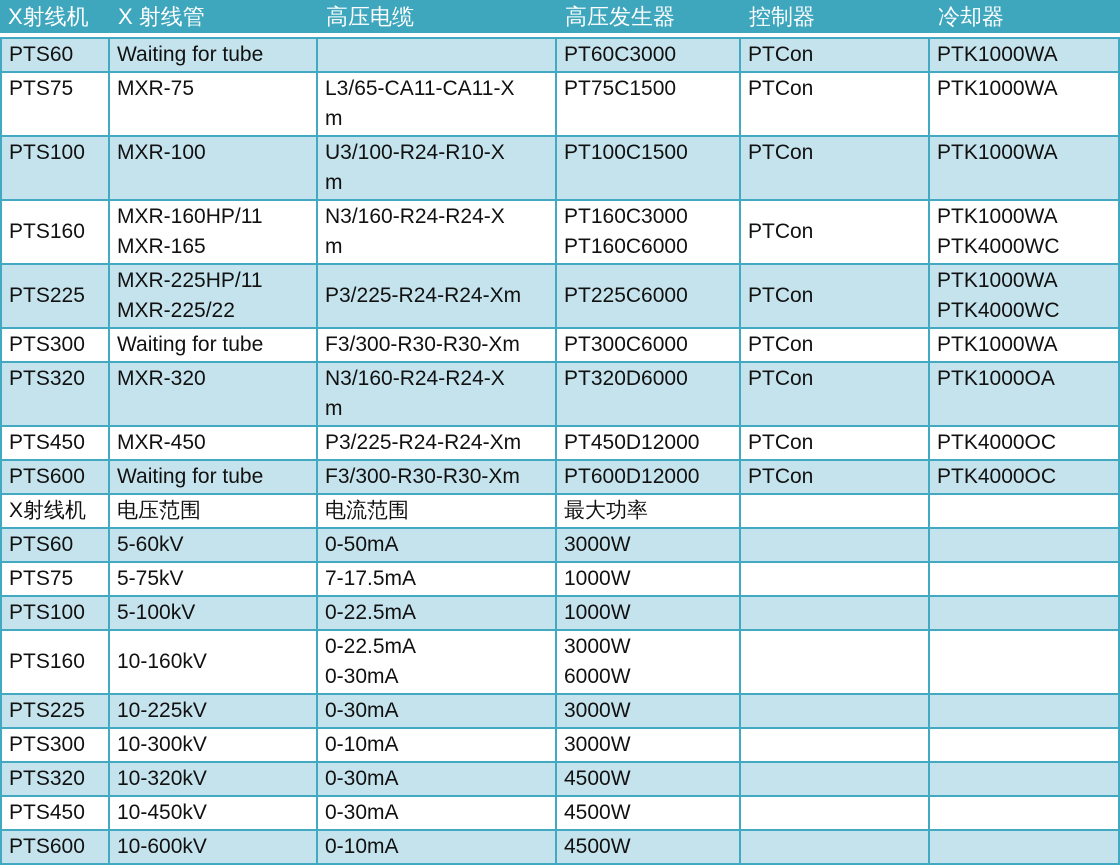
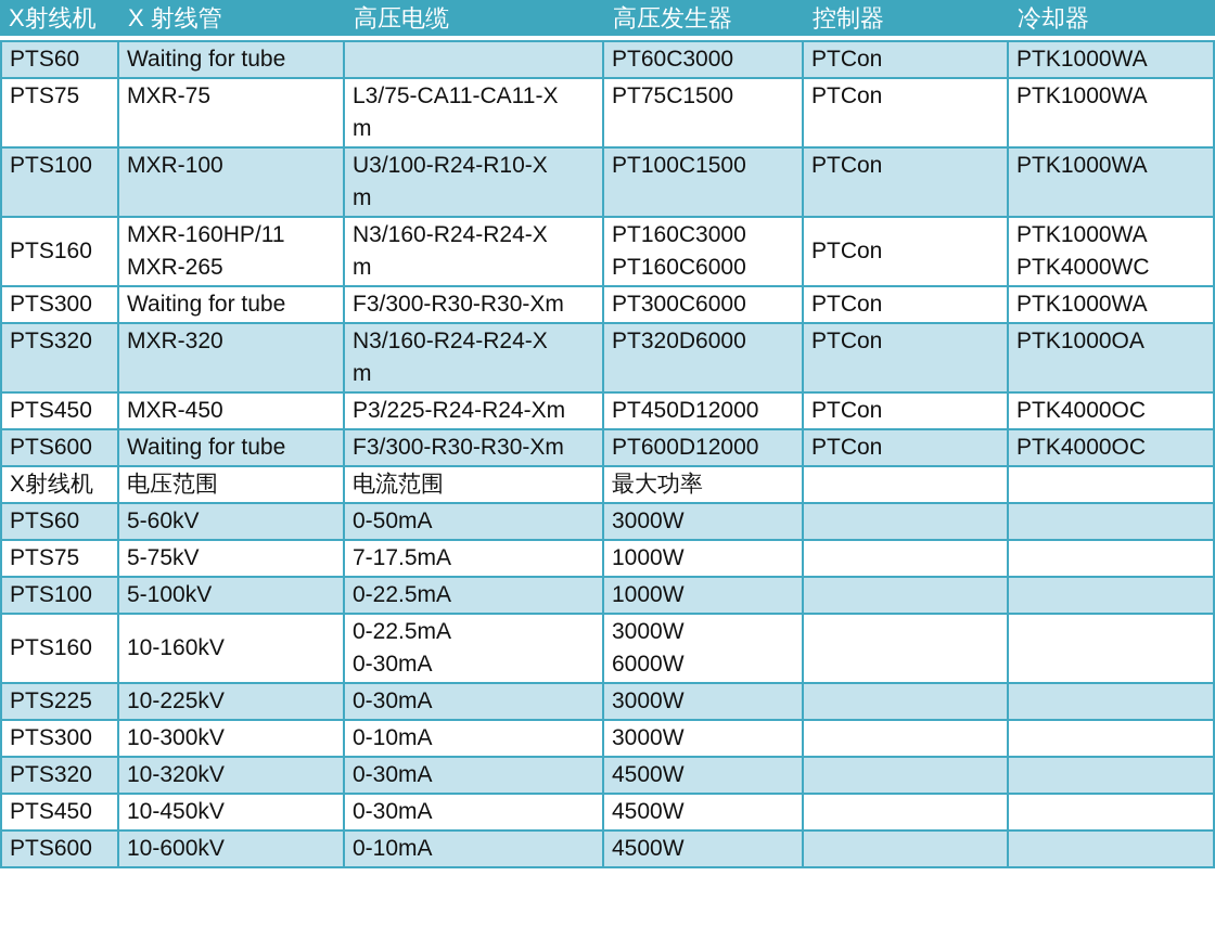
  X射线机	X 射线管	高压电缆	高压发生器	控制器	冷却器
  PTS60	Waiting for tube		PT60C3000	PTCon	PTK1000WA
- PTS75	MXR-75	L3/65-CA11-CA11-X m	PT75C1500	PTCon	PTK1000WA
+ PTS75	MXR-75	L3/75-CA11-CA11-X m	PT75C1500	PTCon	PTK1000WA
  PTS100	MXR-100	U3/100-R24-R10-X m	PT100C1500	PTCon	PTK1000WA
- PTS160	MXR-160HP/11 MXR-165	N3/160-R24-R24-X m	PT160C3000 PT160C6000	PTCon	PTK1000WA PTK4000WC
+ PTS160	MXR-160HP/11 MXR-265	N3/160-R24-R24-X m	PT160C3000 PT160C6000	PTCon	PTK1000WA PTK4000WC
- PTS225	MXR-225HP/11 MXR-225/22	P3/225-R24-R24-Xm	PT225C6000	PTCon	PTK1000WA PTK4000WC
  PTS300	Waiting for tube	F3/300-R30-R30-Xm	PT300C6000	PTCon	PTK1000WA
  PTS320	MXR-320	N3/160-R24-R24-X m	PT320D6000	PTCon	PTK1000OA
  PTS450	MXR-450	P3/225-R24-R24-Xm	PT450D12000	PTCon	PTK4000OC
  PTS600	Waiting for tube	F3/300-R30-R30-Xm	PT600D12000	PTCon	PTK4000OC
  X射线机	电压范围	电流范围	最大功率
  PTS60	5-60kV	0-50mA	3000W
  PTS75	5-75kV	7-17.5mA	1000W
  PTS100	5-100kV	0-22.5mA	1000W
  PTS160	10-160kV	0-22.5mA 0-30mA	3000W 6000W
  PTS225	10-225kV	0-30mA	3000W
  PTS300	10-300kV	0-10mA	3000W
  PTS320	10-320kV	0-30mA	4500W
  PTS450	10-450kV	0-30mA	4500W
  PTS600	10-600kV	0-10mA	4500W
